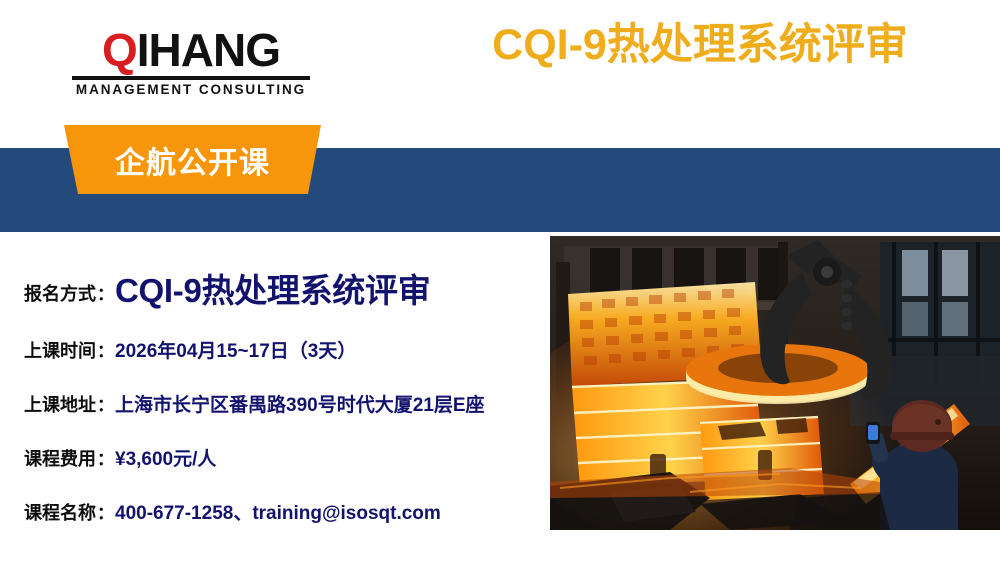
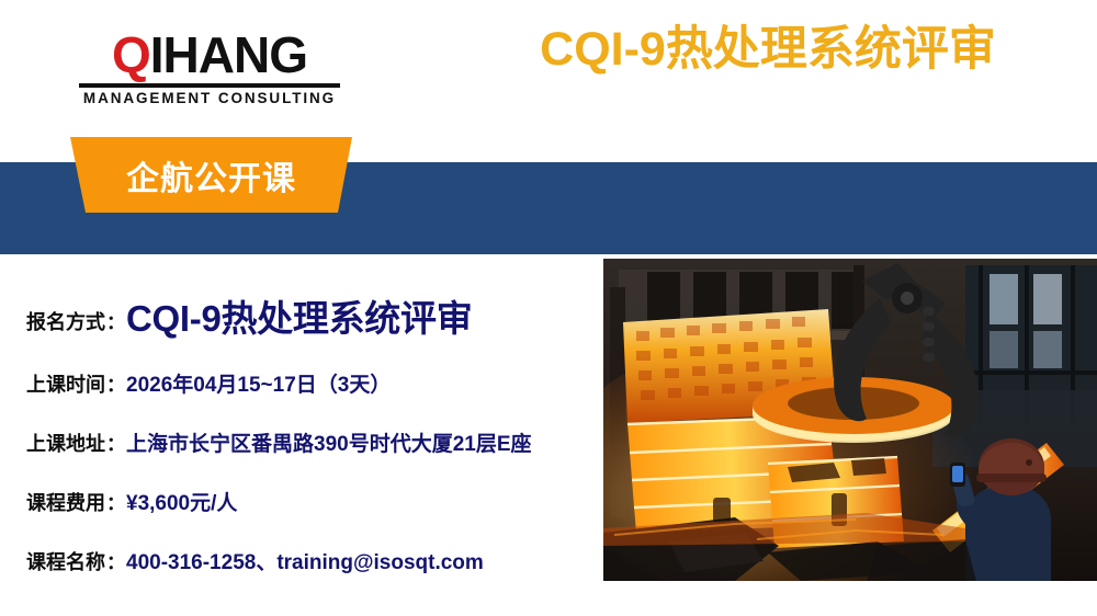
  QIHANG
  MANAGEMENT CONSULTING
  CQI-9热处理系统评审
  企航公开课
  报名方式
  ：
  CQI-9热处理系统评审
  上课时间
  ：
  2026年04月15~17日（3天）
  上课地址
  ：
  上海市长宁区番禺路390号时代大厦21层E座
  课程费用
  ：
  ¥3,600元/人
  课程名称
  ：
- 400-677-1258、training@isosqt.com
+ 400-316-1258、training@isosqt.com
